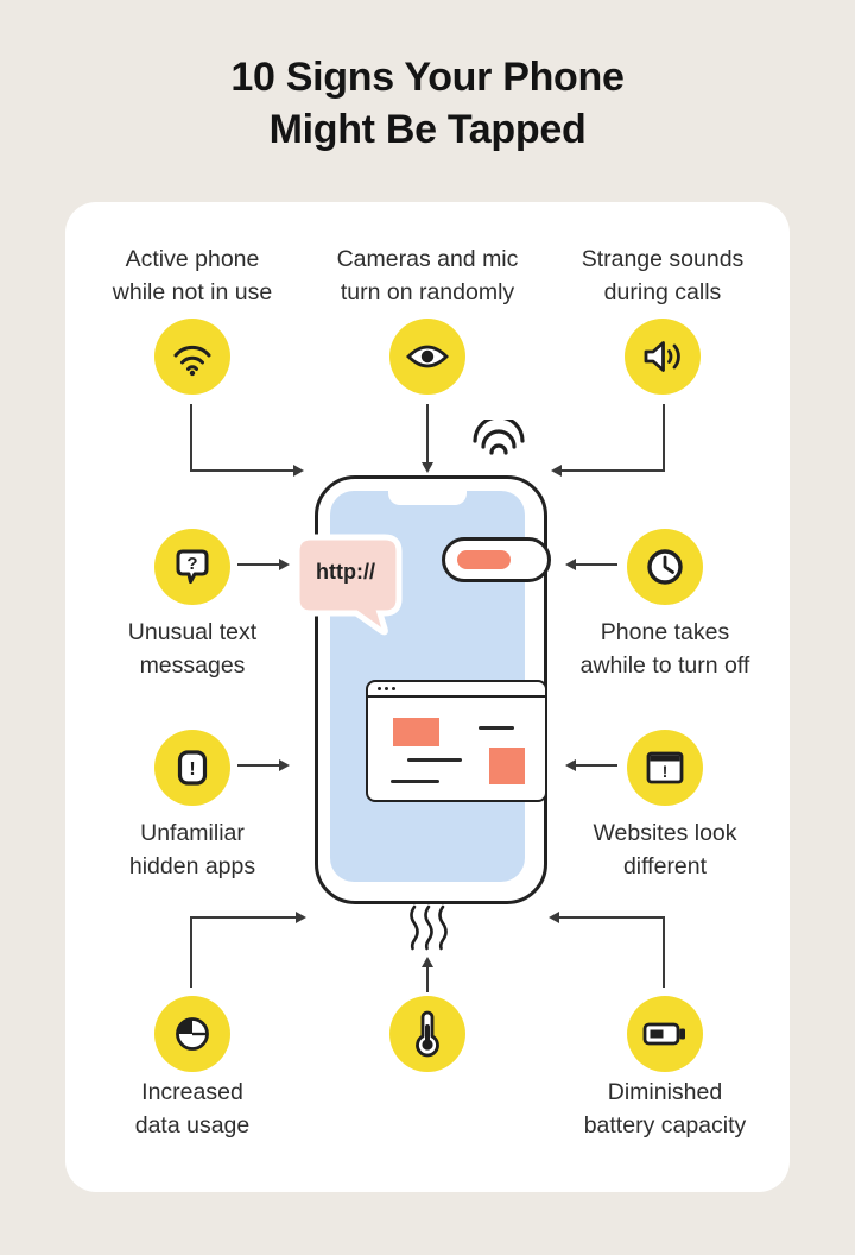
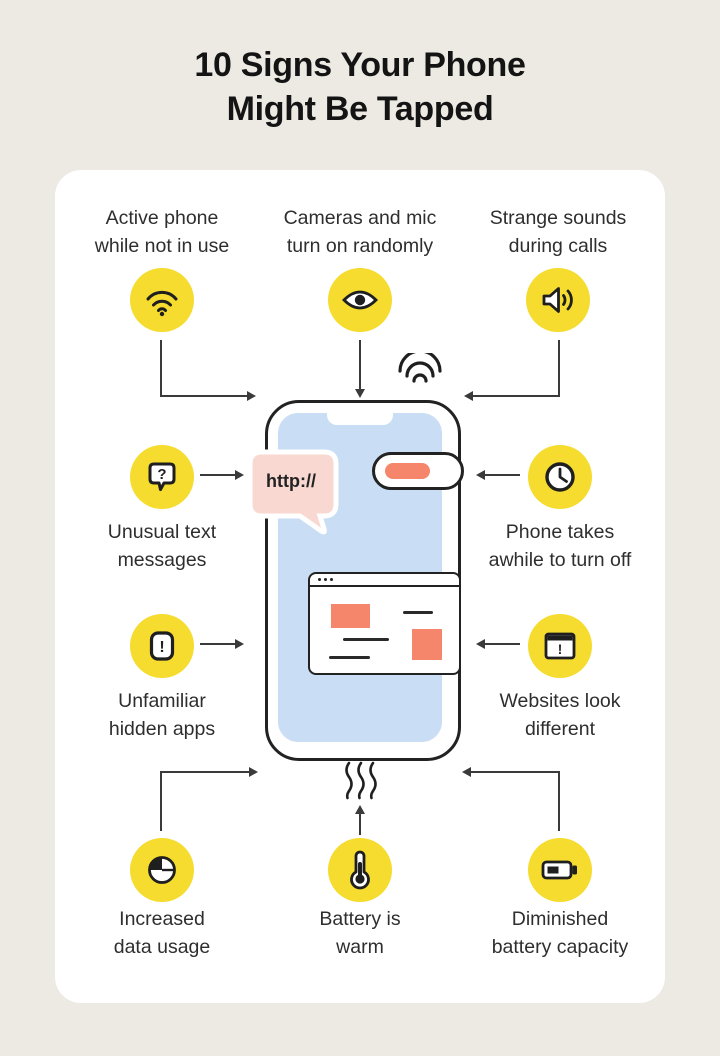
  10 Signs Your Phone
  Might Be Tapped
  Active phone
  while not in use
  Cameras and mic
  turn on randomly
  Strange sounds
  during calls
  http://
  ?
  Unusual text
  messages
  Phone takes
  awhile to turn off
  !
  Unfamiliar
  hidden apps
  !
  Websites look
  different
  Increased
  data usage
+ Battery is
+ warm
  Diminished
  battery capacity
